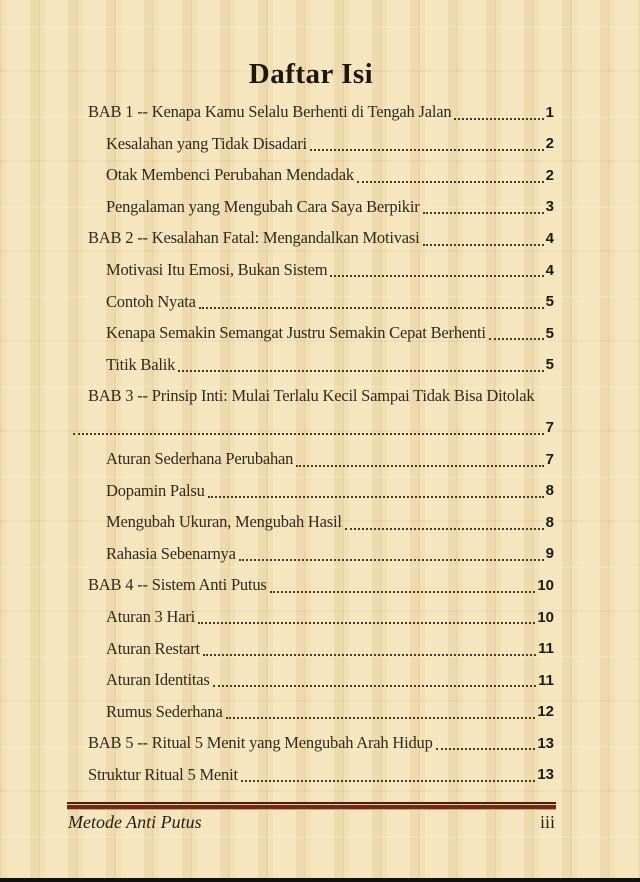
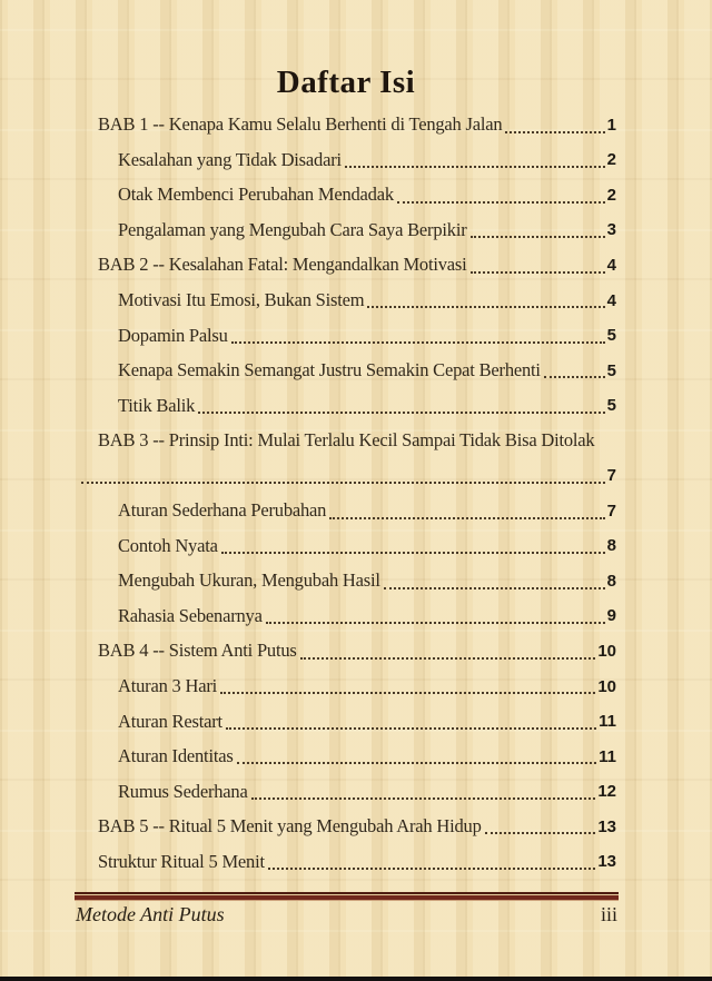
  Daftar Isi
  BAB 1 -- Kenapa Kamu Selalu Berhenti di Tengah Jalan
  1
  Kesalahan yang Tidak Disadari
  2
  Otak Membenci Perubahan Mendadak
  2
  Pengalaman yang Mengubah Cara Saya Berpikir
  3
  BAB 2 -- Kesalahan Fatal: Mengandalkan Motivasi
  4
  Motivasi Itu Emosi, Bukan Sistem
  4
- Contoh Nyata
+ Dopamin Palsu
  5
  Kenapa Semakin Semangat Justru Semakin Cepat Berhenti
  5
  Titik Balik
  5
  BAB 3 -- Prinsip Inti: Mulai Terlalu Kecil Sampai Tidak Bisa Ditolak
  7
  Aturan Sederhana Perubahan
  7
- Dopamin Palsu
+ Contoh Nyata
  8
  Mengubah Ukuran, Mengubah Hasil
  8
  Rahasia Sebenarnya
  9
  BAB 4 -- Sistem Anti Putus
  10
  Aturan 3 Hari
  10
  Aturan Restart
  11
  Aturan Identitas
  11
  Rumus Sederhana
  12
  BAB 5 -- Ritual 5 Menit yang Mengubah Arah Hidup
  13
  Struktur Ritual 5 Menit
  13
  Metode Anti Putus
  iii
